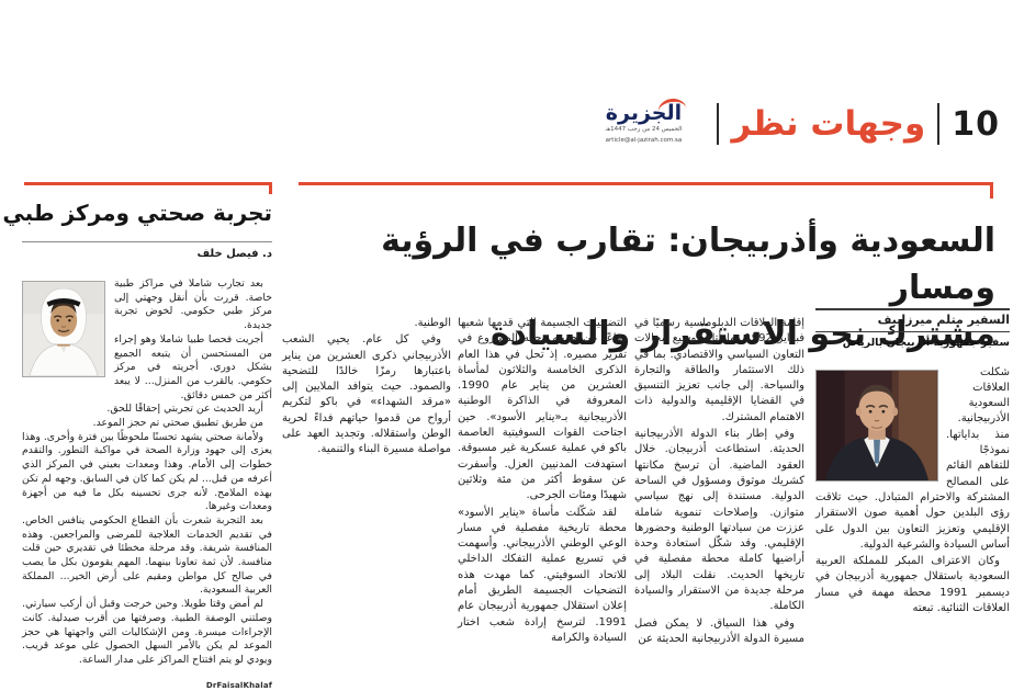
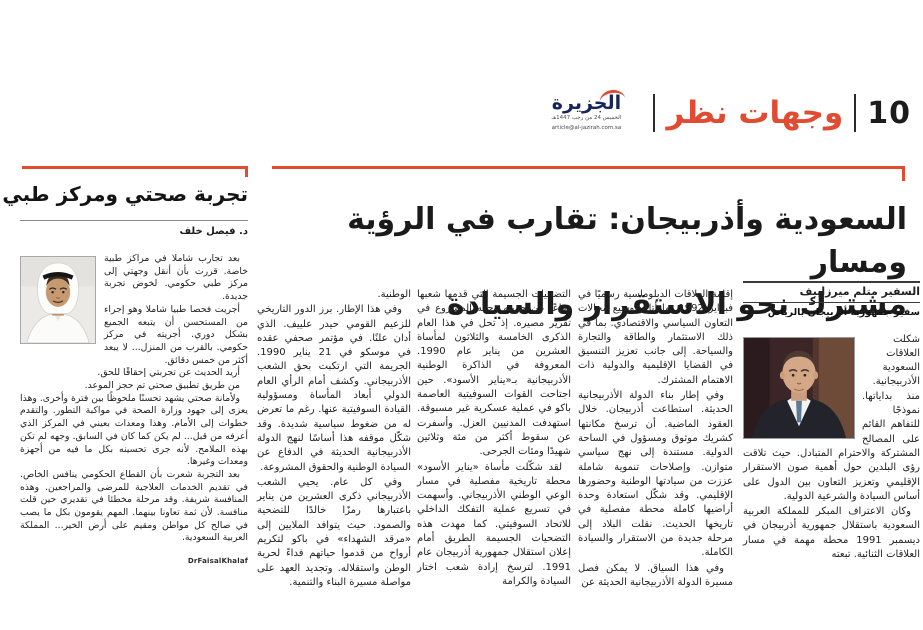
  10
  وجهات نظر
  الجزيرة
  السعودية وأذربيجان: تقارب في الرؤية ومسار
  مشترك نحو الاستقرار والسيادة
  السفير متلم ميرزاييف
  سفير جمهورية أذربيجان بالرياض
  شكلت العلاقات السعودية الأذربيجانية. منذ بداياتها. نموذجًا للتفاهم القائم على المصالح المشتركة والاحترام المتبادل. حيث تلاقت رؤى البلدين حول أهمية صون الاستقرار الإقليمي وتعزيز التعاون بين الدول على أساس السيادة والشرعية الدولية.
  وكان الاعتراف المبكر للمملكة العربية السعودية باستقلال جمهورية أذربيجان في ديسمبر 1991 محطة مهمة في مسار العلاقات الثنائية. تبعته
  إقامة العلاقات الدبلوماسية رسميًا في فبراير 1992. ما أتاح توسيع مجالات التعاون السياسي والاقتصادي. بما في ذلك الاستثمار والطاقة والتجارة والسياحة. إلى جانب تعزيز التنسيق في القضايا الإقليمية والدولية ذات الاهتمام المشترك.
  وفي إطار بناء الدولة الأذربيجانية الحديثة. استطاعت أذربيجان. خلال العقود الماضية. أن ترسخ مكانتها كشريك موثوق ومسؤول في الساحة الدولية. مستندة إلى نهج سياسي متوازن. وإصلاحات تنموية شاملة عززت من سيادتها الوطنية وحضورها الإقليمي. وقد شكّل استعادة وحدة أراضيها كاملة محطة مفصلية في تاريخها الحديث. نقلت البلاد إلى مرحلة جديدة من الاستقرار والسيادة الكاملة.
  وفي هذا السياق. لا يمكن فصل مسيرة الدولة الأذربيجانية الحديثة عن
  التضحيات الجسيمة التي قدمها شعبها دفاعًا عن حريته وحقه المشروع في تقرير مصيره. إذ تحل في هذا العام الذكرى الخامسة والثلاثون لمأساة العشرين من يناير عام 1990. المعروفة في الذاكرة الوطنية الأذربيجانية بـ«يناير الأسود». حين اجتاحت القوات السوفيتية العاصمة باكو في عملية عسكرية غير مسبوقة. استهدفت المدنيين العزل. وأسفرت عن سقوط أكثر من مئة وثلاثين شهيدًا ومئات الجرحى.
  لقد شكّلت مأساة «يناير الأسود» محطة تاريخية مفصلية في مسار الوعي الوطني الأذربيجاني. وأسهمت في تسريع عملية التفكك الداخلي للاتحاد السوفيتي. كما مهدت هذه التضحيات الجسيمة الطريق أمام إعلان استقلال جمهورية أذربيجان عام 1991. لترسخ إرادة شعب اختار السيادة والكرامة
  الوطنية.
+ وفي هذا الإطار. برز الدور التاريخي للزعيم القومي حيدر علييف. الذي أدان علنًا. في مؤتمر صحفي عقده في موسكو في 21 يناير 1990. الجريمة التي ارتكبت بحق الشعب الأذربيجاني. وكشف أمام الرأي العام الدولي أبعاد المأساة ومسؤولية القيادة السوفيتية عنها. رغم ما تعرض له من ضغوط سياسية شديدة. وقد شكّل موقفه هذا أساسًا لنهج الدولة الأذربيجانية الحديثة في الدفاع عن السيادة الوطنية والحقوق المشروعة.
  وفي كل عام. يحيي الشعب الأذربيجاني ذكرى العشرين من يناير باعتبارها رمزًا خالدًا للتضحية والصمود. حيث يتوافد الملايين إلى «مرقد الشهداء» في باكو لتكريم أرواح من قدموا حياتهم فداءً لحرية الوطن واستقلاله. وتجديد العهد على مواصلة مسيرة البناء والتنمية.
  تجربة صحتي ومركز طبي
  د. فيصل خلف
  بعد تجارب شاملا في مراكز طبية خاصة. قررت بأن أنقل وجهتي إلى مركز طبي حكومي. لخوض تجربة جديدة.
  أجريت فحصا طبيا شاملا وهو إجراء من المستحسن أن يتبعه الجميع بشكل دوري. أجريته في مركز حكومي. بالقرب من المنزل... لا يبعد أكثر من خمس دقائق.
  أريد الحديث عن تجربتي إحقاقًا للحق.
  من طريق تطبيق صحتي تم حجز الموعد.
  ولأمانة صحتي يشهد تحسنًا ملحوظًا بين فترة وأخرى. وهذا يعزى إلى جهود وزارة الصحة في مواكبة التطور. والتقدم خطوات إلى الأمام. وهذا ومعدات بعيني في المركز الذي أعرفه من قبل... لم يكن كما كان في السابق. وجهه لم تكن بهذه الملامح. لأنه جرى تحسينه بكل ما فيه من أجهزة ومعدات وغيرها.
  بعد التجربة شعرت بأن القطاع الحكومي ينافس الخاص. في تقديم الخدمات العلاجية للمرضى والمراجعين. وهذه المنافسة شريفة. وقد مرحلة مخطئا في تقديري حين قلت منافسة. لأن ثمة تعاونا بينهما. المهم يقومون بكل ما يصب في صالح كل مواطن ومقيم على أرض الخير... المملكة العربية السعودية.
- لم أمض وقتا طويلا. وحين خرجت وقبل أن أركب سيارتي. وصلتني الوصفة الطبية. وصرفتها من أقرب صيدلية. كانت الإجراءات ميسرة. ومن الإشكاليات التي واجهتها هي حجز الموعد لم يكن بالأمر السهل الحصول على موعد قريب. ويودي لو يتم افتتاح المراكز على مدار الساعة.
  DrFaisalKhalaf
